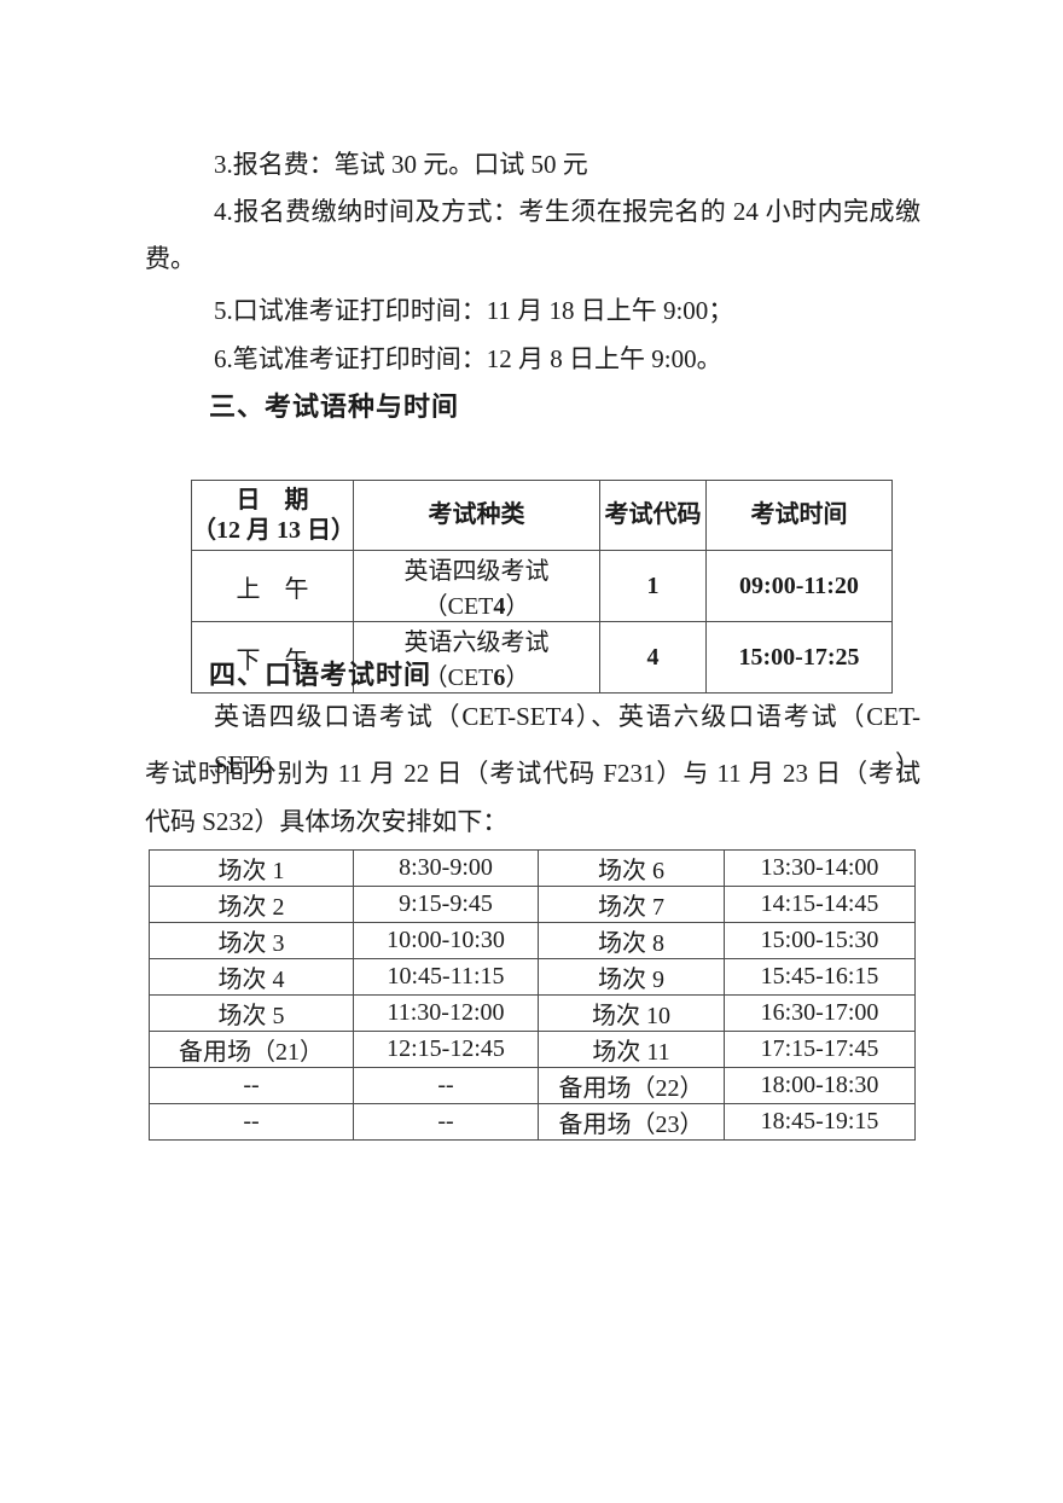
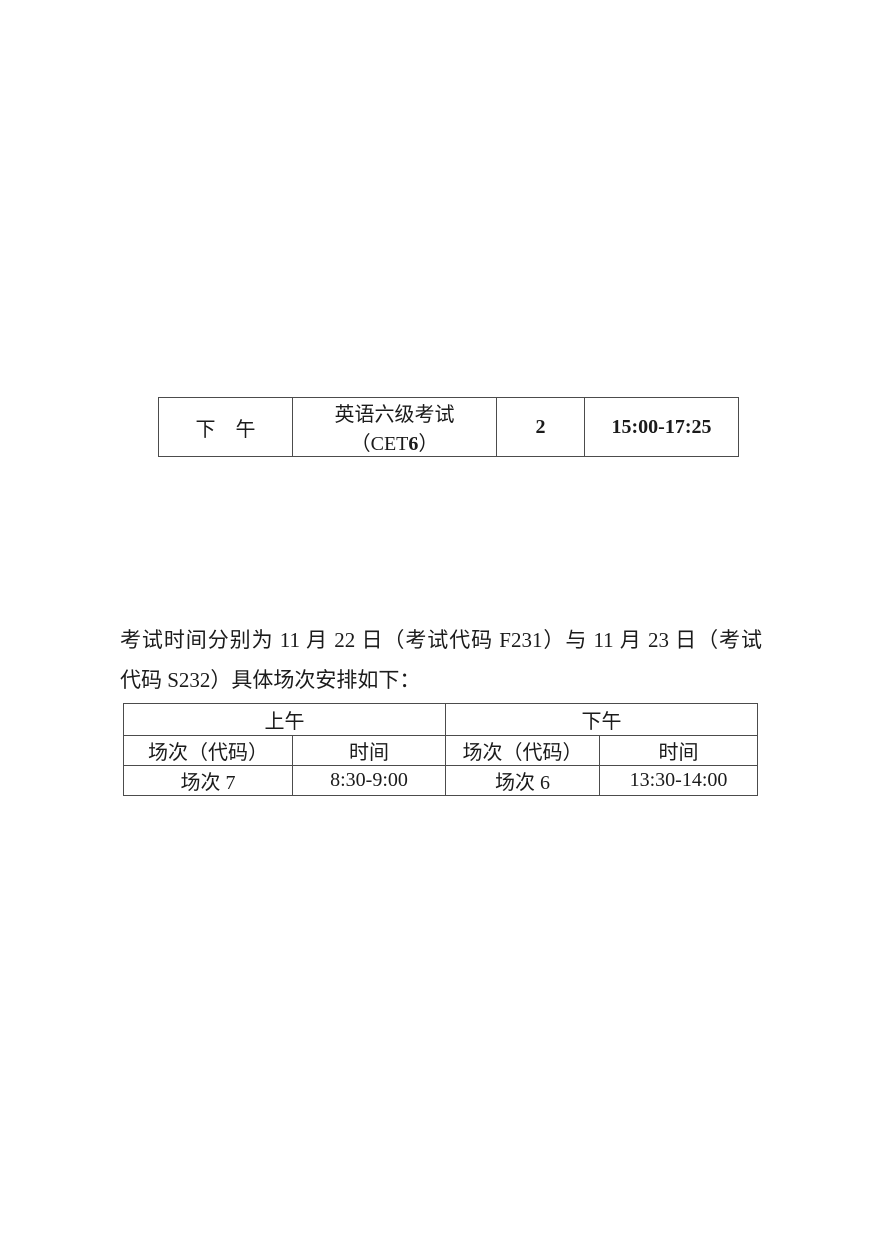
- 3.报名费：笔试 30 元。口试 50 元
- 4.报名费缴纳时间及方式：考生须在报完名的 24 小时内完成缴
- 费。
- 5.口试准考证打印时间：11 月 18 日上午 9:00；
- 6.笔试准考证打印时间：12 月 8 日上午 9:00。
- 三、考试语种与时间
- 日 期 （12 月 13 日）	考试种类	考试代码	考试时间
- 上 午	英语四级考试（CET4）	1	09:00-11:20
- 下 午	英语六级考试（CET6）	4	15:00-17:25
+ 下 午	英语六级考试（CET6）	2	15:00-17:25
- 四、口语考试时间
- 英语四级口语考试（CET-SET4）、英语六级口语考试（CET-SET6）
  考试时间分别为 11 月 22 日（考试代码 F231）与 11 月 23 日（考试
  代码 S232）具体场次安排如下：
+ 上午	下午
+ 场次（代码）	时间	场次（代码）	时间
- 场次 1	8:30-9:00	场次 6	13:30-14:00
+ 场次 7	8:30-9:00	场次 6	13:30-14:00
- 场次 2	9:15-9:45	场次 7	14:15-14:45
- 场次 3	10:00-10:30	场次 8	15:00-15:30
- 场次 4	10:45-11:15	场次 9	15:45-16:15
- 场次 5	11:30-12:00	场次 10	16:30-17:00
- 备用场（21）	12:15-12:45	场次 11	17:15-17:45
- --	--	备用场（22）	18:00-18:30
- --	--	备用场（23）	18:45-19:15
